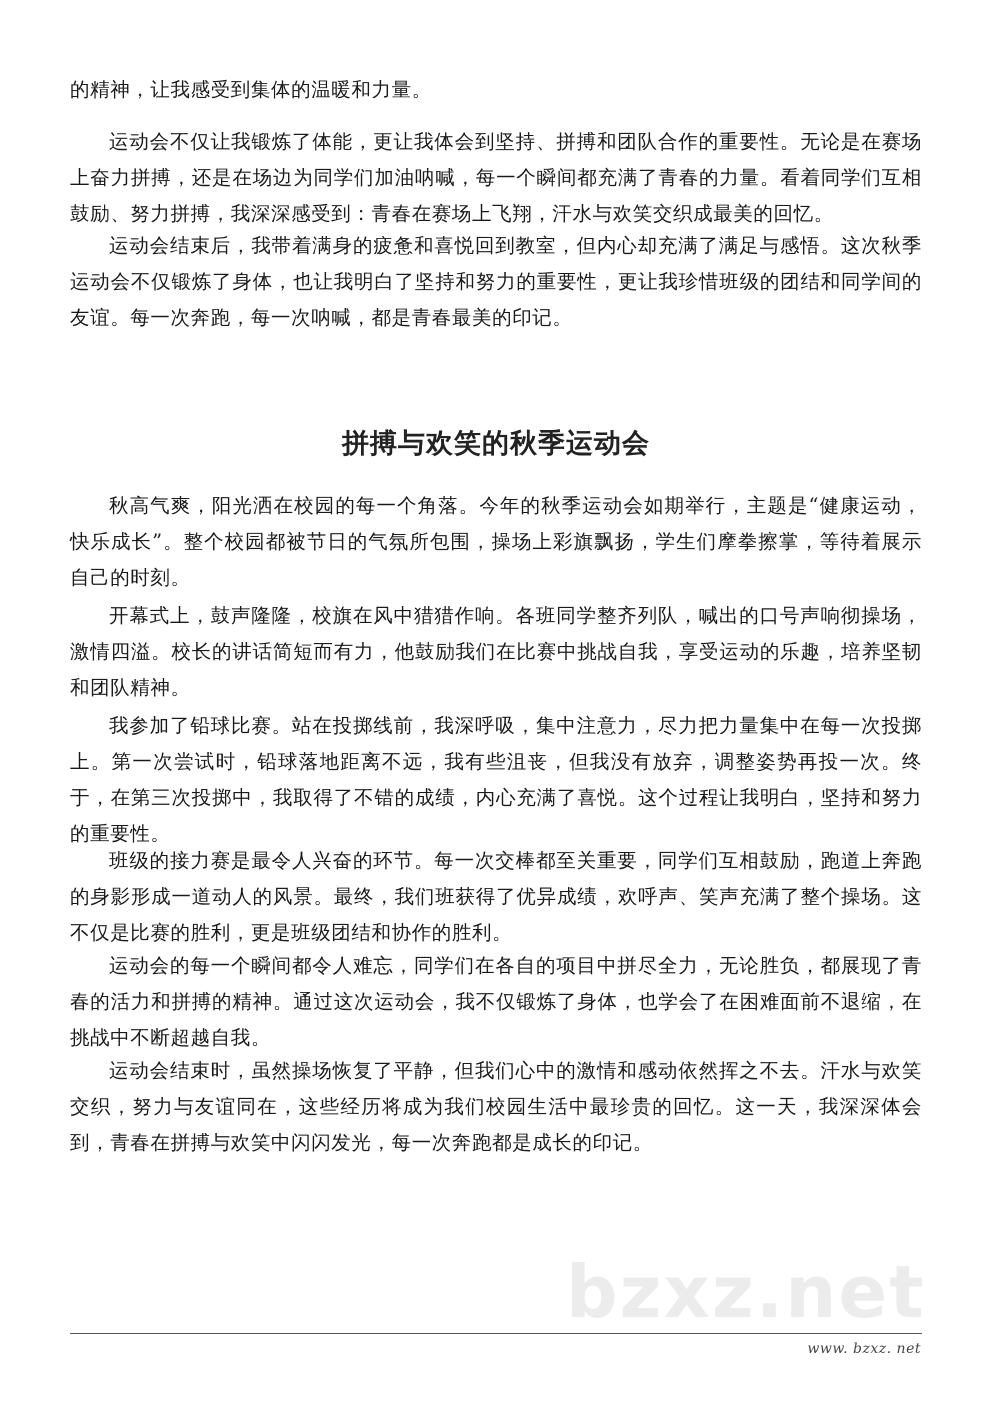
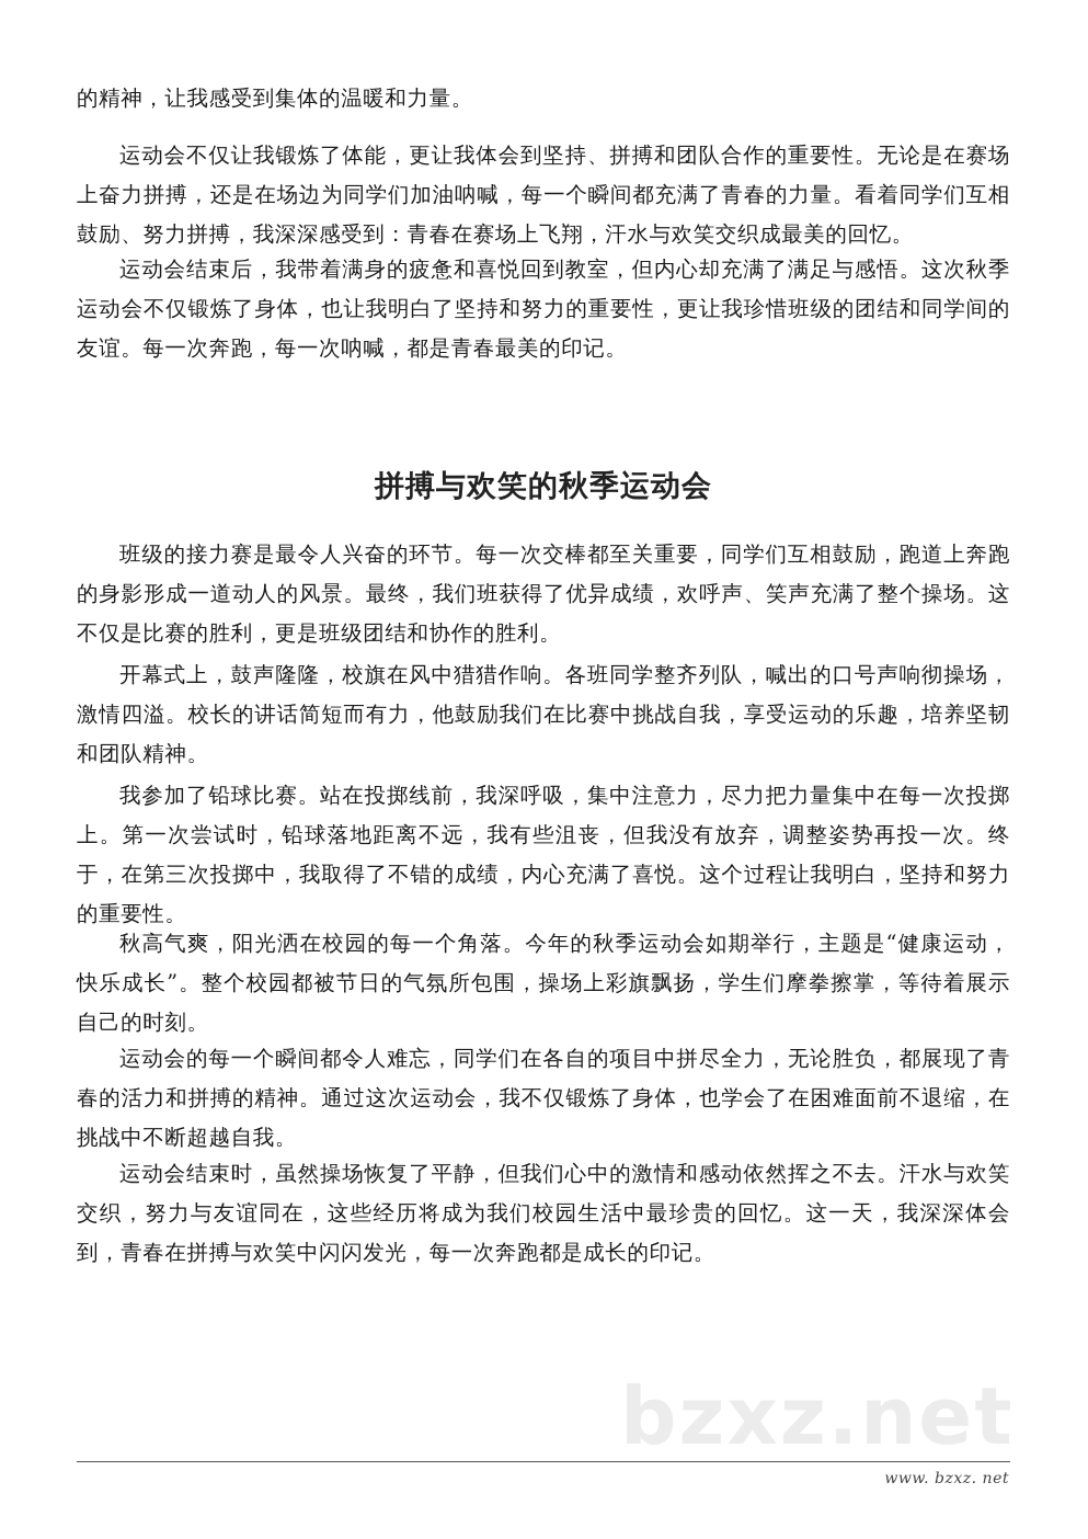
  的精神，让我感受到集体的温暖和力量。
  运动会不仅让我锻炼了体能，更让我体会到坚持、拼搏和团队合作的重要性。无论是在赛场上奋力拼搏，还是在场边为同学们加油呐喊，每一个瞬间都充满了青春的力量。看着同学们互相鼓励、努力拼搏，我深深感受到：青春在赛场上飞翔，汗水与欢笑交织成最美的回忆。
  运动会结束后，我带着满身的疲惫和喜悦回到教室，但内心却充满了满足与感悟。这次秋季运动会不仅锻炼了身体，也让我明白了坚持和努力的重要性，更让我珍惜班级的团结和同学间的友谊。每一次奔跑，每一次呐喊，都是青春最美的印记。
  拼搏与欢笑的秋季运动会
- 秋高气爽，阳光洒在校园的每一个角落。今年的秋季运动会如期举行，主题是“健康运动，快乐成长”。整个校园都被节日的气氛所包围，操场上彩旗飘扬，学生们摩拳擦掌，等待着展示自己的时刻。
+ 班级的接力赛是最令人兴奋的环节。每一次交棒都至关重要，同学们互相鼓励，跑道上奔跑的身影形成一道动人的风景。最终，我们班获得了优异成绩，欢呼声、笑声充满了整个操场。这不仅是比赛的胜利，更是班级团结和协作的胜利。
  开幕式上，鼓声隆隆，校旗在风中猎猎作响。各班同学整齐列队，喊出的口号声响彻操场，激情四溢。校长的讲话简短而有力，他鼓励我们在比赛中挑战自我，享受运动的乐趣，培养坚韧和团队精神。
  我参加了铅球比赛。站在投掷线前，我深呼吸，集中注意力，尽力把力量集中在每一次投掷上。第一次尝试时，铅球落地距离不远，我有些沮丧，但我没有放弃，调整姿势再投一次。终于，在第三次投掷中，我取得了不错的成绩，内心充满了喜悦。这个过程让我明白，坚持和努力的重要性。
- 班级的接力赛是最令人兴奋的环节。每一次交棒都至关重要，同学们互相鼓励，跑道上奔跑的身影形成一道动人的风景。最终，我们班获得了优异成绩，欢呼声、笑声充满了整个操场。这不仅是比赛的胜利，更是班级团结和协作的胜利。
+ 秋高气爽，阳光洒在校园的每一个角落。今年的秋季运动会如期举行，主题是“健康运动，快乐成长”。整个校园都被节日的气氛所包围，操场上彩旗飘扬，学生们摩拳擦掌，等待着展示自己的时刻。
  运动会的每一个瞬间都令人难忘，同学们在各自的项目中拼尽全力，无论胜负，都展现了青春的活力和拼搏的精神。通过这次运动会，我不仅锻炼了身体，也学会了在困难面前不退缩，在挑战中不断超越自我。
  运动会结束时，虽然操场恢复了平静，但我们心中的激情和感动依然挥之不去。汗水与欢笑交织，努力与友谊同在，这些经历将成为我们校园生活中最珍贵的回忆。这一天，我深深体会到，青春在拼搏与欢笑中闪闪发光，每一次奔跑都是成长的印记。
  bzxz.net
  www. bzxz. net
